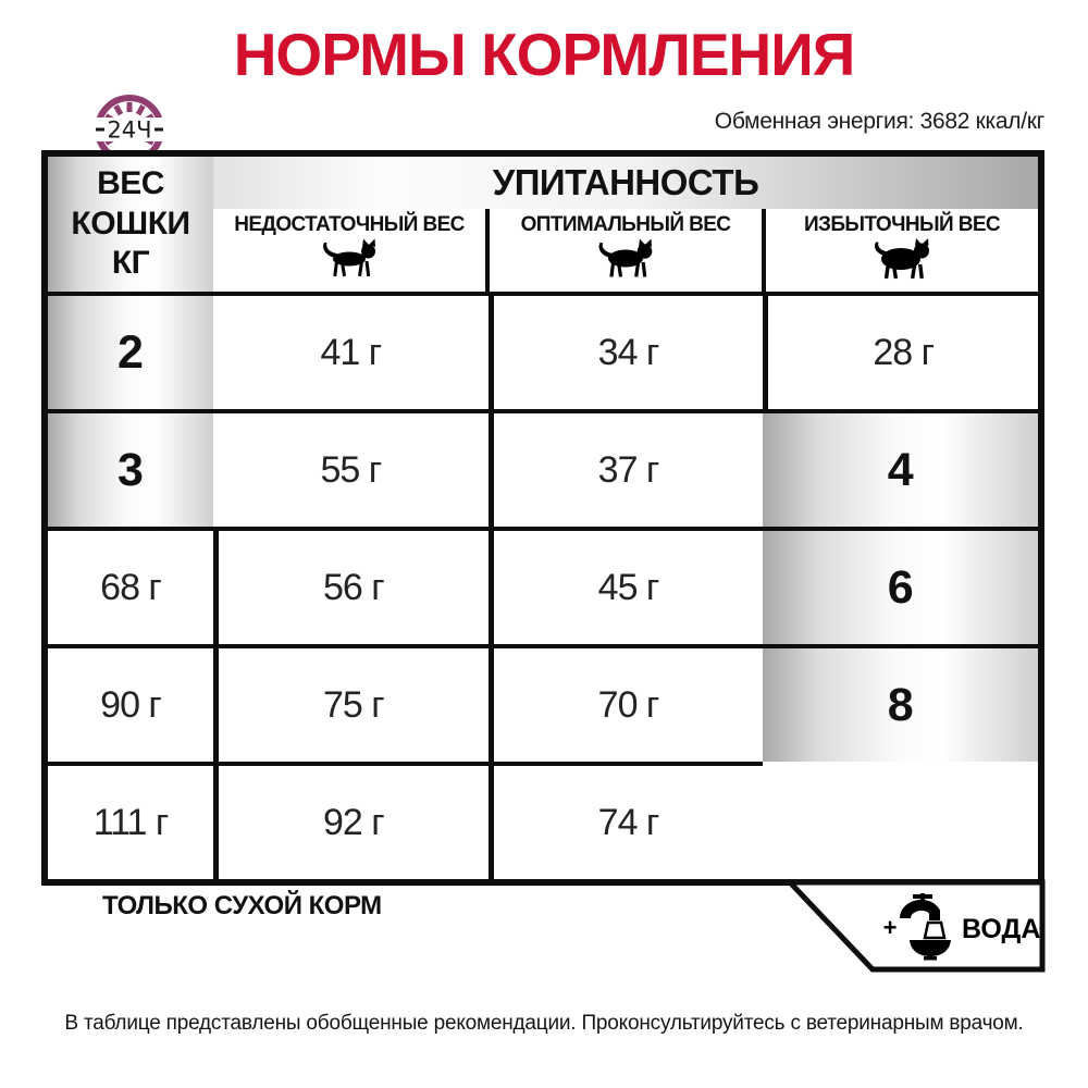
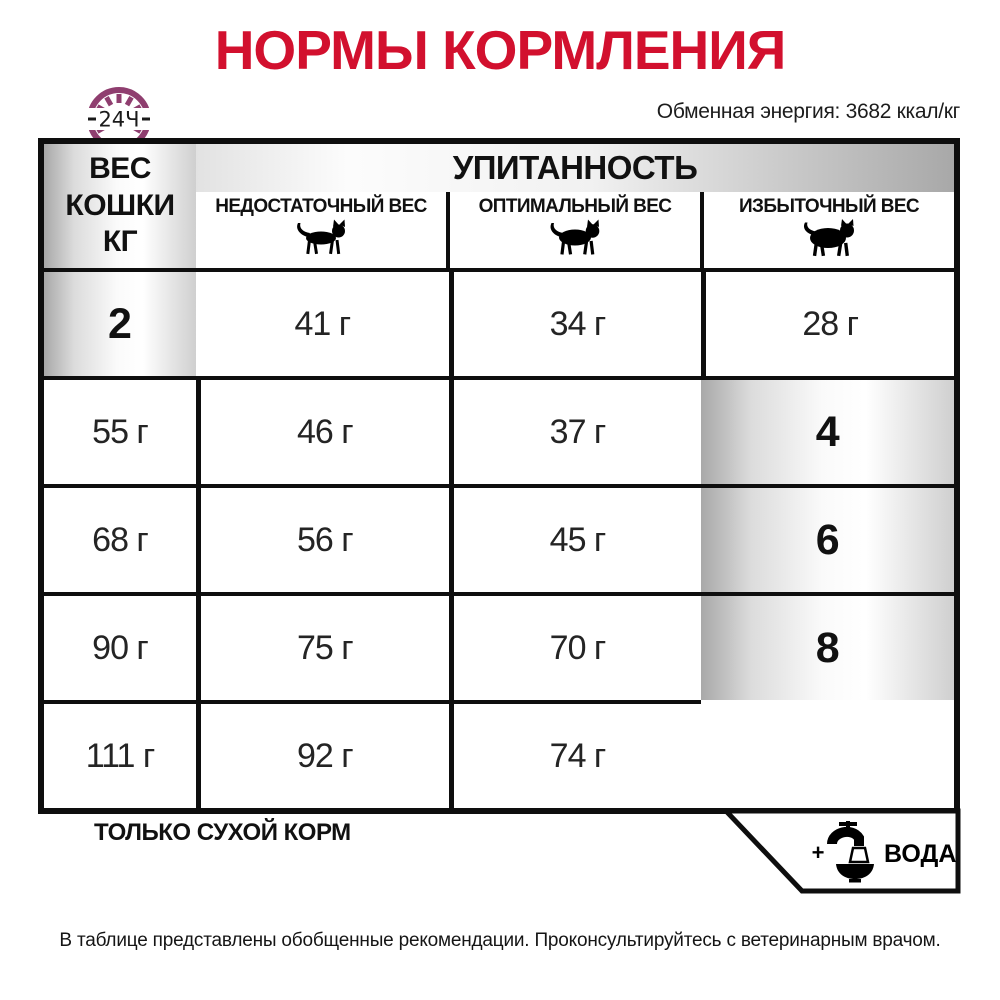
  НОРМЫ КОРМЛЕНИЯ
  Обменная энергия: 3682 ккал/кг
  24Ч
  ВЕС
  КОШКИ
  КГ
  УПИТАННОСТЬ
  НЕДОСТАТОЧНЫЙ ВЕС
  ОПТИМАЛЬНЫЙ ВЕС
  ИЗБЫТОЧНЫЙ ВЕС
  2
  41 г
  34 г
  28 г
- 3
  55 г
+ 46 г
  37 г
  4
  68 г
  56 г
  45 г
  6
  90 г
  75 г
  70 г
  8
  111 г
  92 г
  74 г
  ТОЛЬКО СУХОЙ КОРМ
  +
  ВОДА
  В таблице представлены обобщенные рекомендации. Проконсультируйтесь с ветеринарным врачом.
